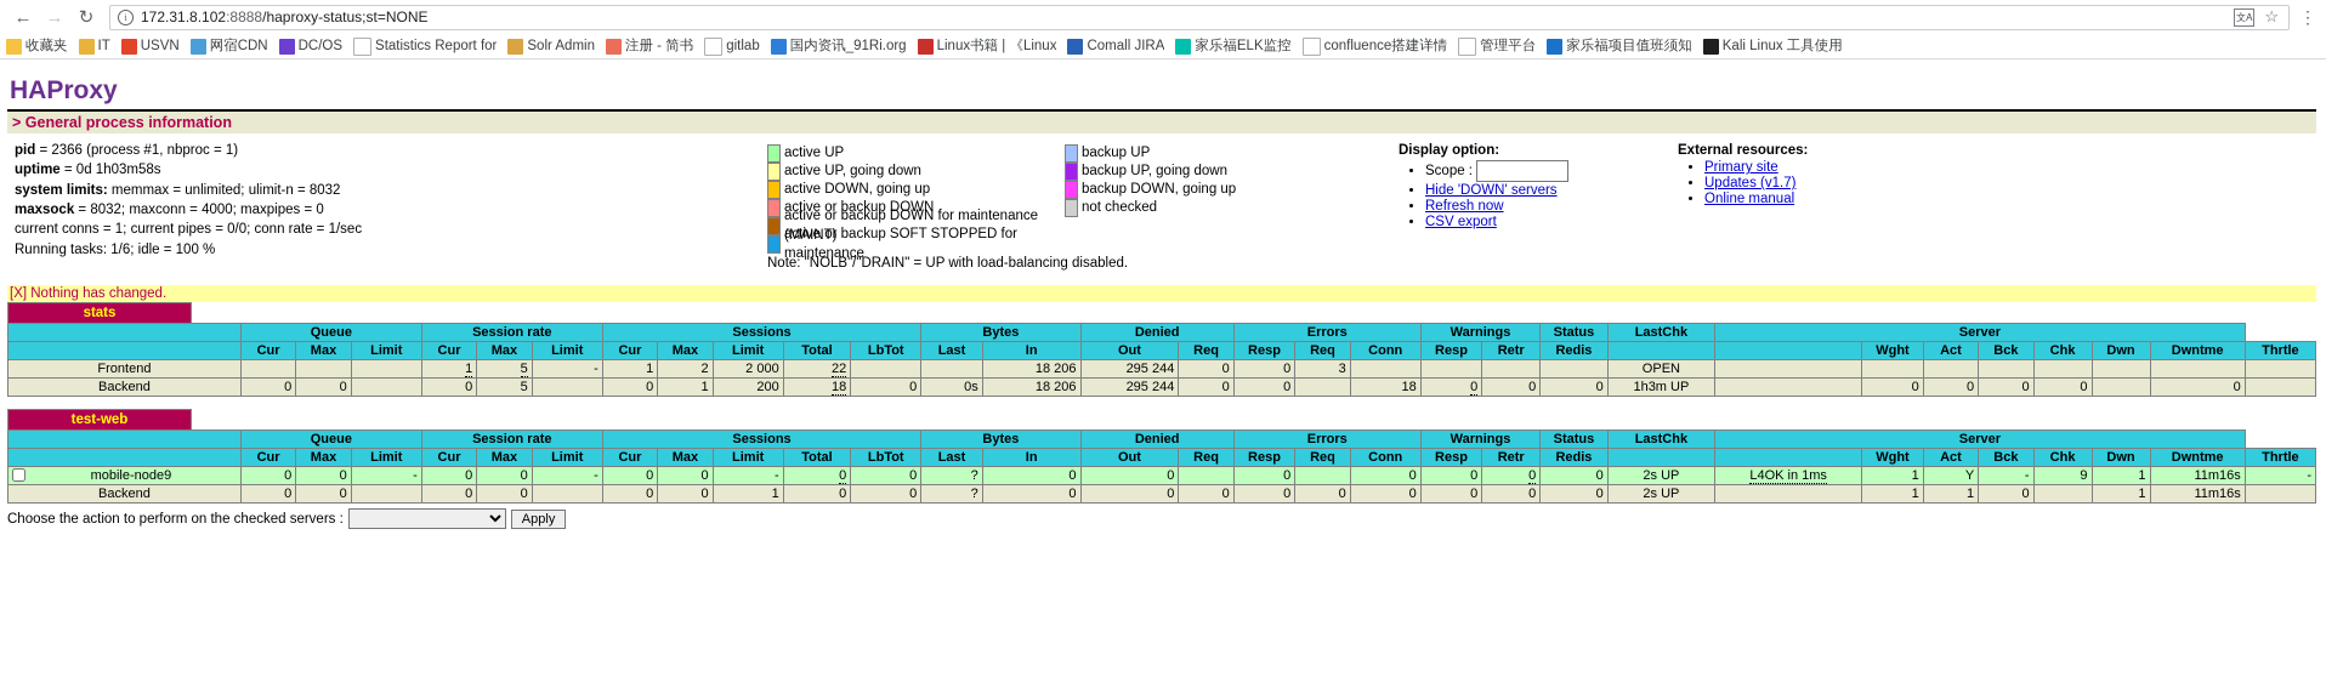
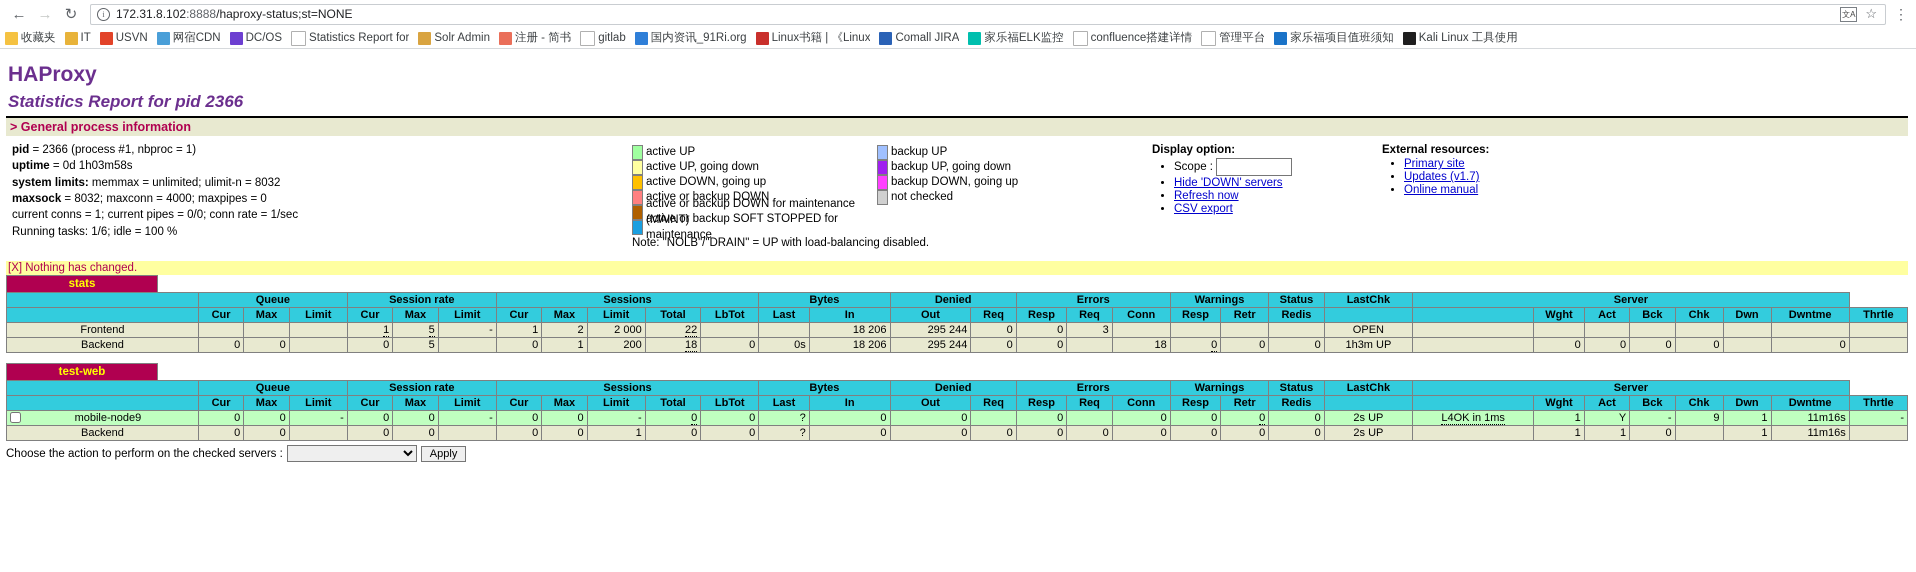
  ←
  →
  ↻
  i
  172.31.8.102
  :8888
  /haproxy-status;st=NONE
  文A
  ☆
  ⋮
  收藏夹
  IT
  USVN
  网宿CDN
  DC/OS
  Statistics Report for
  Solr Admin
  注册 - 简书
  gitlab
  国内资讯_91Ri.org
  Linux书籍 | 《Linux
  Comall JIRA
  家乐福ELK监控
  confluence搭建详情
  管理平台
  家乐福项目值班须知
  Kali Linux 工具使用
  HAProxy
+ Statistics Report for pid 2366
  > General process information
  pid = 2366 (process #1, nbproc = 1)
  uptime = 0d 1h03m58s
  system limits: memmax = unlimited; ulimit-n = 8032
  maxsock = 8032; maxconn = 4000; maxpipes = 0
  current conns = 1; current pipes = 0/0; conn rate = 1/sec
  Running tasks: 1/6; idle = 100 %
  active UP
  active UP, going down
  active DOWN, going up
  active or backup DOWN
  active or backup DOWN for maintenance (MAINT)
  active or backup SOFT STOPPED for maintenance
  backup UP
  backup UP, going down
  backup DOWN, going up
  not checked
  Note: "NOLB"/"DRAIN" = UP with load-balancing disabled.
  Display option:
  Scope :
  Hide 'DOWN' servers
  Refresh now
  CSV export
  External resources:
  Primary site
  Updates (v1.7)
  Online manual
  [X] Nothing has changed.
  stats
  	Queue	Session rate	Sessions	Bytes	Denied	Errors	Warnings	Status	LastChk	Server
  	Cur	Max	Limit	Cur	Max	Limit	Cur	Max	Limit	Total	LbTot	Last	In	Out	Req	Resp	Req	Conn	Resp	Retr	Redis			Wght	Act	Bck	Chk	Dwn	Dwntme	Thrtle
  Frontend				1	5	-	1	2	2 000	22			18 206	295 244	0	0	3					OPEN
  Backend	0	0		0	5		0	1	200	18	0	0s	18 206	295 244	0	0		18	0	0	0	1h3m UP		0	0	0	0		0
  test-web
  	Queue	Session rate	Sessions	Bytes	Denied	Errors	Warnings	Status	LastChk	Server
  	Cur	Max	Limit	Cur	Max	Limit	Cur	Max	Limit	Total	LbTot	Last	In	Out	Req	Resp	Req	Conn	Resp	Retr	Redis			Wght	Act	Bck	Chk	Dwn	Dwntme	Thrtle
  mobile-node9	0	0	-	0	0	-	0	0	-	0	0	?	0	0		0		0	0	0	0	2s UP	L4OK in 1ms	1	Y	-	9	1	11m16s	-
  Backend	0	0		0	0		0	0	1	0	0	?	0	0	0	0	0	0	0	0	0	2s UP		1	1	0		1	11m16s
  Choose the action to perform on the checked servers :
  Apply
